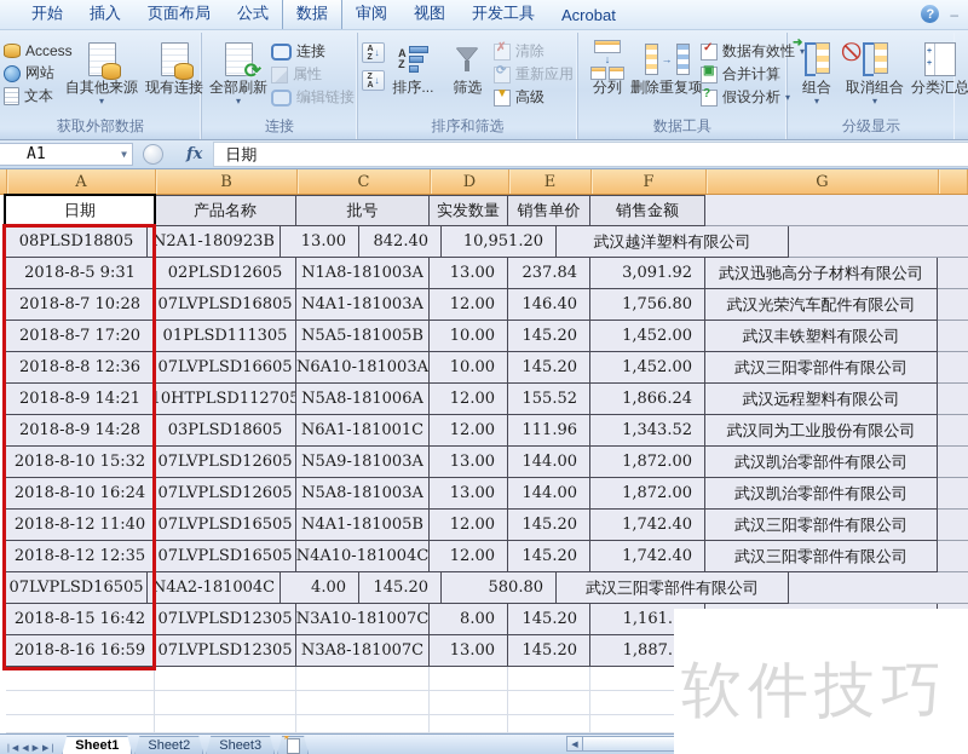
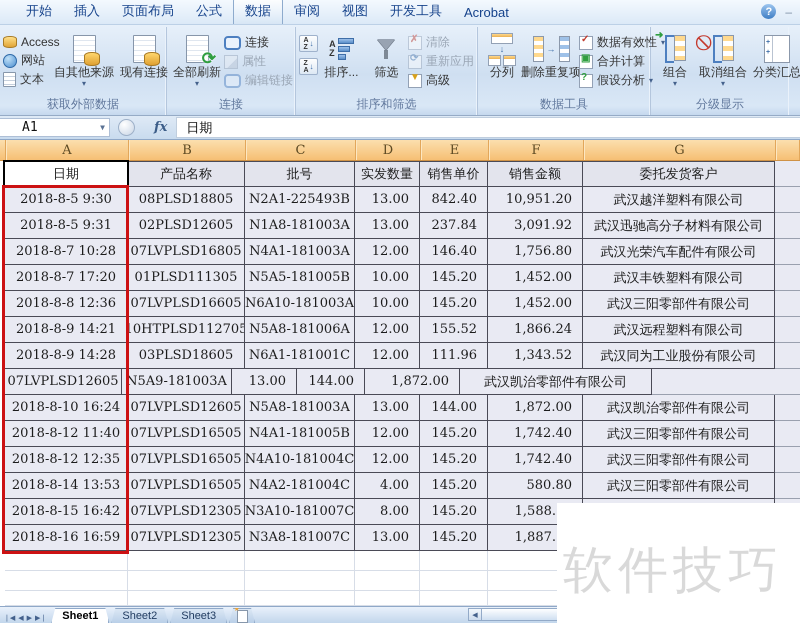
  开始
  插入
  页面布局
  公式
  数据
  审阅
  视图
  开发工具
  Acrobat
  ?
  –
  Access
  网站
  文本
  自其他来源
  ▾
  现有连接
  获取外部数据
  ⟳
  全部刷新
  ▾
  连接
  属性
  编辑链接
  连接
  ↓
  ↓
  A
  Z
  排序...
  筛选
  ✗
  清除
  ⟳
  重新应用
  ▼
  高级
  排序和筛选
  ↓
  分列
  →
  删除重复项
  ✓
  数据有效性
  ▾
  ▣
  合并计算
  ?
  假设分析
  ▾
  数据工具
  ➜
  组合
  ▾
  取消组合
  ▾
  分类汇总
  分级显示
  A1
  ▼
  fx
  日期
  A
  B
  C
  D
  E
  F
  G
  日期
  产品名称
  批号
  实发数量
  销售单价
  销售金额
+ 委托发货客户
+ 2018-8-5 9:30
  08PLSD18805
- N2A1-180923B
+ N2A1-225493B
  13.00
  842.40
  10,951.20
  武汉越洋塑料有限公司
  2018-8-5 9:31
  02PLSD12605
  N1A8-181003A
  13.00
  237.84
  3,091.92
  武汉迅驰高分子材料有限公司
  2018-8-7 10:28
  07LVPLSD16805
  N4A1-181003A
  12.00
  146.40
  1,756.80
  武汉光荣汽车配件有限公司
  2018-8-7 17:20
  01PLSD111305
  N5A5-181005B
  10.00
  145.20
  1,452.00
  武汉丰铁塑料有限公司
  2018-8-8 12:36
  07LVPLSD16605
  N6A10-181003A
  10.00
  145.20
  1,452.00
  武汉三阳零部件有限公司
  2018-8-9 14:21
  10HTPLSD112705
  N5A8-181006A
  12.00
  155.52
  1,866.24
  武汉远程塑料有限公司
  2018-8-9 14:28
  03PLSD18605
  N6A1-181001C
  12.00
  111.96
  1,343.52
  武汉同为工业股份有限公司
- 2018-8-10 15:32
  07LVPLSD12605
  N5A9-181003A
  13.00
  144.00
  1,872.00
  武汉凯治零部件有限公司
  2018-8-10 16:24
  07LVPLSD12605
  N5A8-181003A
  13.00
  144.00
  1,872.00
  武汉凯治零部件有限公司
  2018-8-12 11:40
  07LVPLSD16505
  N4A1-181005B
  12.00
  145.20
  1,742.40
  武汉三阳零部件有限公司
  2018-8-12 12:35
  07LVPLSD16505
  N4A10-181004C
  12.00
  145.20
  1,742.40
  武汉三阳零部件有限公司
+ 2018-8-14 13:53
  07LVPLSD16505
  N4A2-181004C
  4.00
  145.20
  580.80
  武汉三阳零部件有限公司
  2018-8-15 16:42
  07LVPLSD12305
  N3A10-181007C
  8.00
  145.20
- 1,161.
+ 1,588.
  2018-8-16 16:59
  07LVPLSD12305
  N3A8-181007C
  13.00
  145.20
  1,887.
  Sheet1
  Sheet2
  Sheet3
  软件技巧
